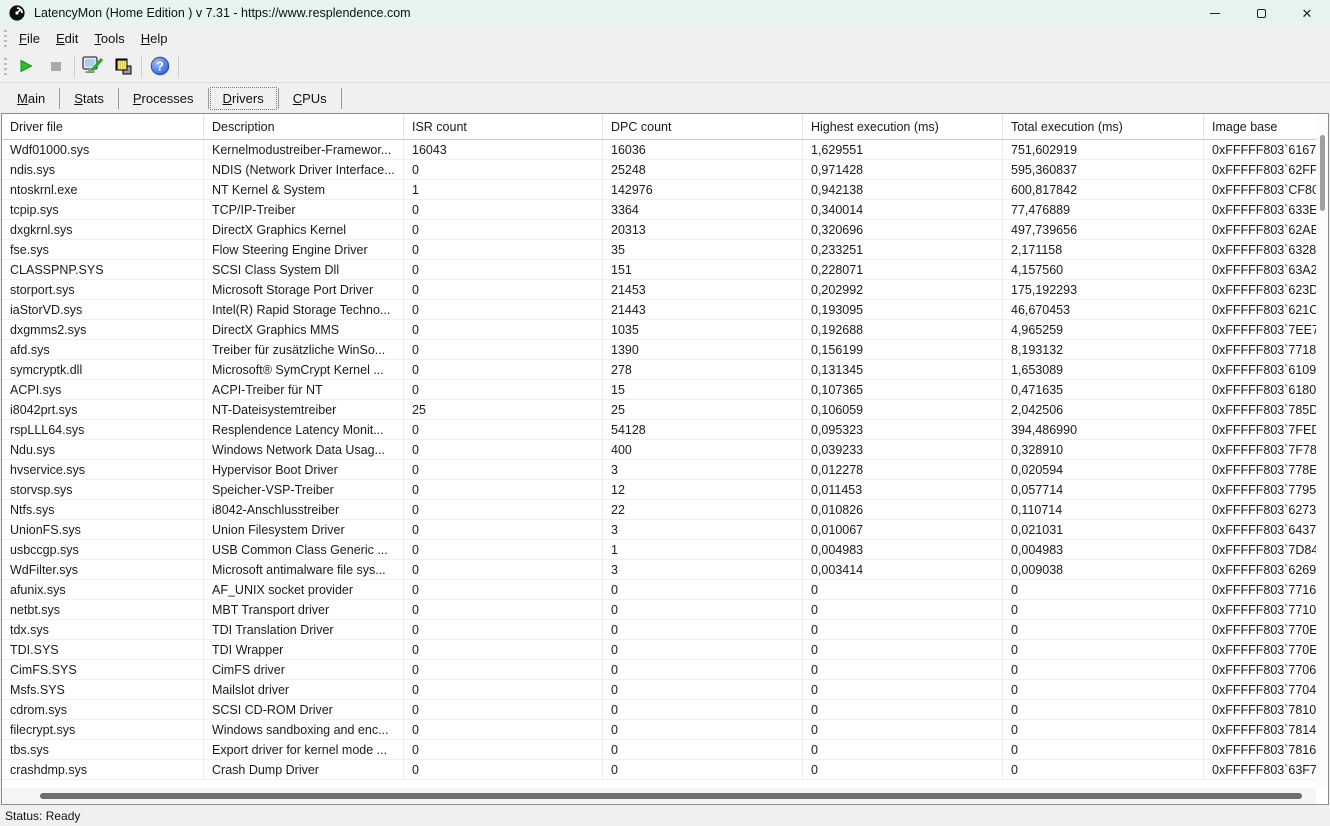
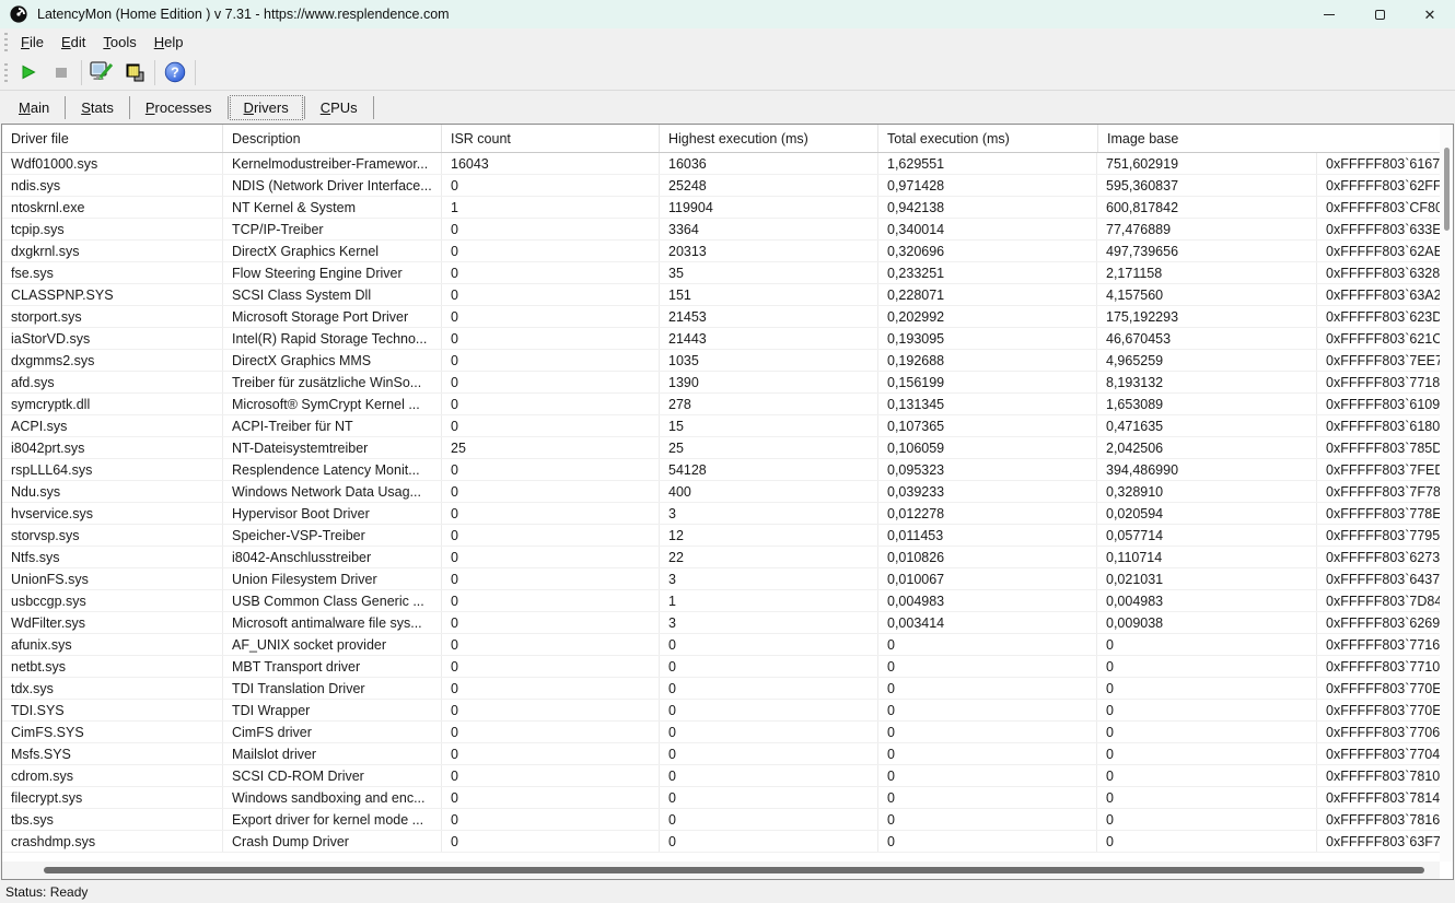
  LatencyMon (Home Edition ) v 7.31 - https://www.resplendence.com
  ✕
  File
  Edit
  Tools
  Help
  ?
  Main
  Stats
  Processes
  Drivers
  CPUs
  Driver file
  Description
  ISR count
- DPC count
  Highest execution (ms)
  Total execution (ms)
  Image base
  Wdf01000.sys
  Kernelmodustreiber-Framewor...
  16043
  16036
  1,629551
  751,602919
  0xFFFFF803`6167
  ndis.sys
  NDIS (Network Driver Interface...
  0
  25248
  0,971428
  595,360837
  0xFFFFF803`62FF
  ntoskrnl.exe
  NT Kernel & System
  1
- 142976
+ 119904
  0,942138
  600,817842
  0xFFFFF803`CF8
  tcpip.sys
  TCP/IP-Treiber
  0
  3364
  0,340014
  77,476889
  0xFFFFF803`633E
  dxgkrnl.sys
  DirectX Graphics Kernel
  0
  20313
  0,320696
  497,739656
  0xFFFFF803`62AE
  fse.sys
  Flow Steering Engine Driver
  0
  35
  0,233251
  2,171158
  0xFFFFF803`6328
  CLASSPNP.SYS
  SCSI Class System Dll
  0
  151
  0,228071
  4,157560
  0xFFFFF803`63A2
  storport.sys
  Microsoft Storage Port Driver
  0
  21453
  0,202992
  175,192293
  0xFFFFF803`623D
  iaStorVD.sys
  Intel(R) Rapid Storage Techno...
  0
  21443
  0,193095
  46,670453
  0xFFFFF803`621C
  dxgmms2.sys
  DirectX Graphics MMS
  0
  1035
  0,192688
  4,965259
  0xFFFFF803`7EE
  afd.sys
  Treiber für zusätzliche WinSo...
  0
  1390
  0,156199
  8,193132
  0xFFFFF803`7718
  symcryptk.dll
  Microsoft® SymCrypt Kernel ...
  0
  278
  0,131345
  1,653089
  0xFFFFF803`6109
  ACPI.sys
  ACPI-Treiber für NT
  0
  15
  0,107365
  0,471635
  0xFFFFF803`6180
  i8042prt.sys
  NT-Dateisystemtreiber
  25
  25
  0,106059
  2,042506
  0xFFFFF803`785D
  rspLLL64.sys
  Resplendence Latency Monit...
  0
  54128
  0,095323
  394,486990
  0xFFFFF803`7FE
  Ndu.sys
  Windows Network Data Usag...
  0
  400
  0,039233
  0,328910
  0xFFFFF803`7F78
  hvservice.sys
  Hypervisor Boot Driver
  0
  3
  0,012278
  0,020594
  0xFFFFF803`778E
  storvsp.sys
  Speicher-VSP-Treiber
  0
  12
  0,011453
  0,057714
  0xFFFFF803`7795
  Ntfs.sys
  i8042-Anschlusstreiber
  0
  22
  0,010826
  0,110714
  0xFFFFF803`6273
  UnionFS.sys
  Union Filesystem Driver
  0
  3
  0,010067
  0,021031
  0xFFFFF803`6437
  usbccgp.sys
  USB Common Class Generic ...
  0
  1
  0,004983
  0,004983
  0xFFFFF803`7D84
  WdFilter.sys
  Microsoft antimalware file sys...
  0
  3
  0,003414
  0,009038
  0xFFFFF803`6269
  afunix.sys
  AF_UNIX socket provider
  0
  0
  0
  0
  0xFFFFF803`7716
  netbt.sys
  MBT Transport driver
  0
  0
  0
  0
  0xFFFFF803`7710
  tdx.sys
  TDI Translation Driver
  0
  0
  0
  0
  0xFFFFF803`770E
  TDI.SYS
  TDI Wrapper
  0
  0
  0
  0
  0xFFFFF803`770E
  CimFS.SYS
  CimFS driver
  0
  0
  0
  0
  0xFFFFF803`7706
  Msfs.SYS
  Mailslot driver
  0
  0
  0
  0
  0xFFFFF803`7704
  cdrom.sys
  SCSI CD-ROM Driver
  0
  0
  0
  0
  0xFFFFF803`7810
  filecrypt.sys
  Windows sandboxing and enc...
  0
  0
  0
  0
  0xFFFFF803`7814
  tbs.sys
  Export driver for kernel mode ...
  0
  0
  0
  0
  0xFFFFF803`7816
  crashdmp.sys
  Crash Dump Driver
  0
  0
  0
  0
  0xFFFFF803`63F7
  Status: Ready
